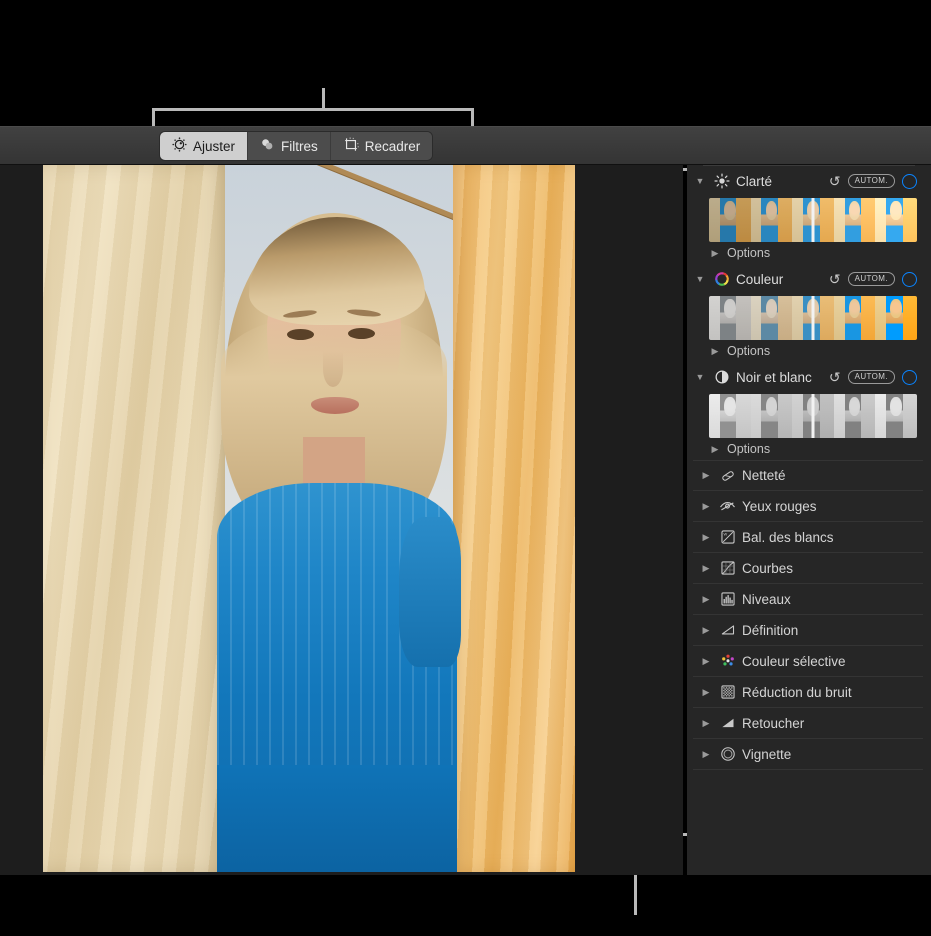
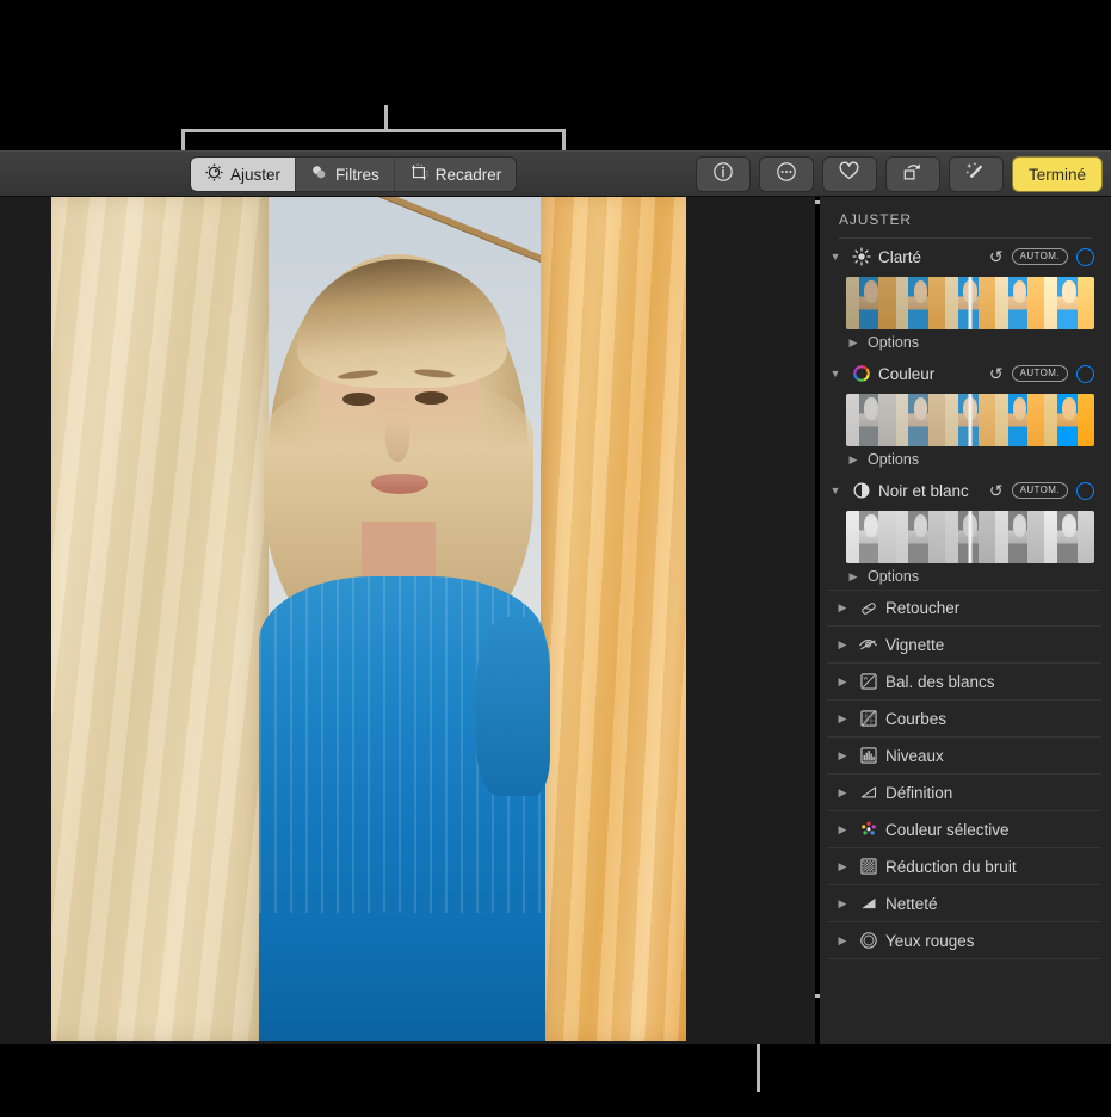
  Ajuster
  Filtres
  Recadrer
+ Terminé
+ AJUSTER
  ▼
  Clarté
  ↺
  AUTOM.
  ▶
  Options
  ▼
  Couleur
  ↺
  AUTOM.
  ▶
  Options
  ▼
  Noir et blanc
  ↺
  AUTOM.
  ▶
  Options
  ▶
- Netteté
+ Retoucher
  ▶
- Yeux rouges
+ Vignette
  ▶
  Bal. des blancs
  ▶
  Courbes
  ▶
  Niveaux
  ▶
  Définition
  ▶
  Couleur sélective
  ▶
  Réduction du bruit
  ▶
- Retoucher
+ Netteté
  ▶
- Vignette
+ Yeux rouges
